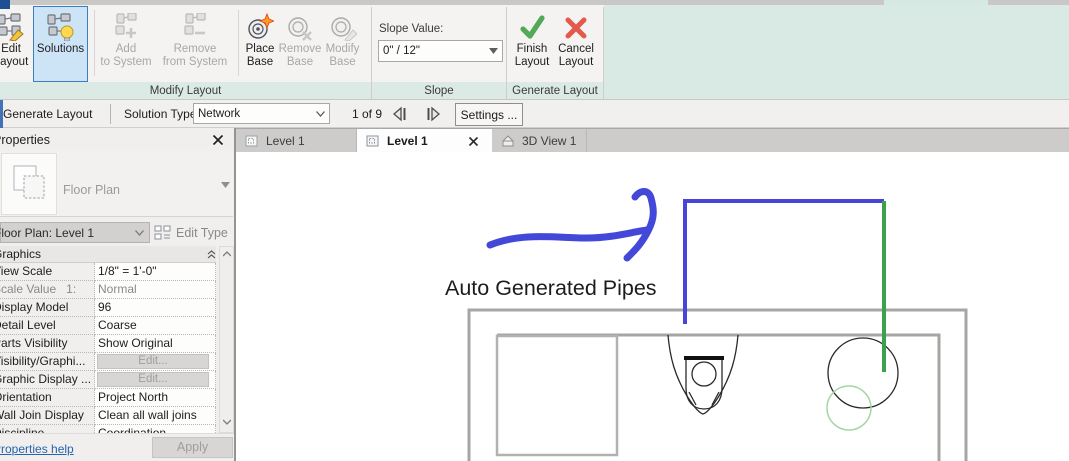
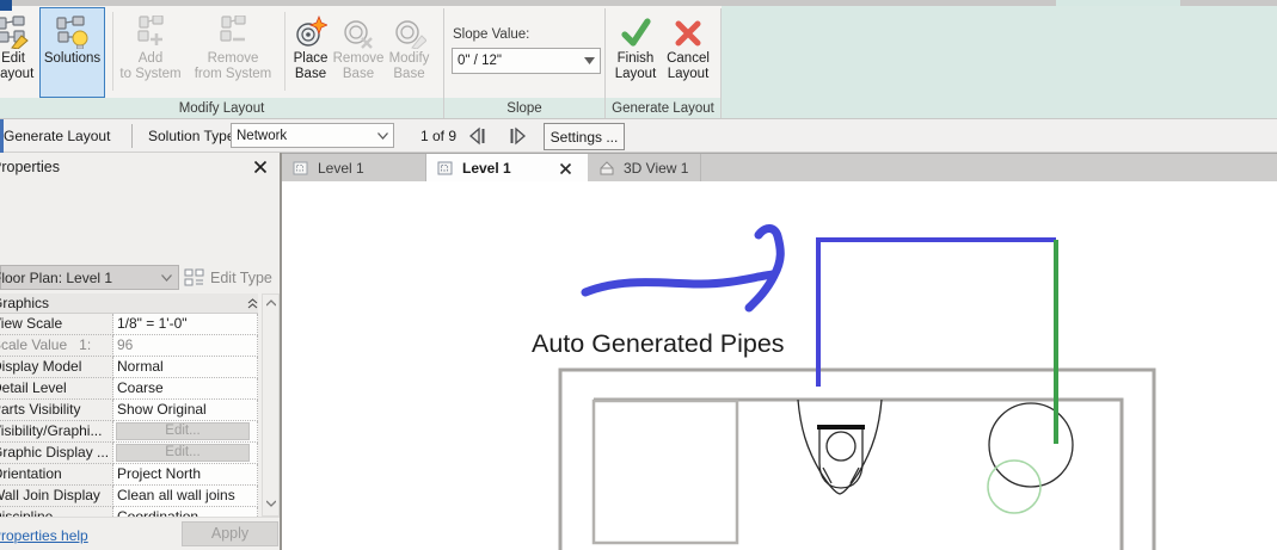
  Edit
  ayout
  Solutions
  Add
  to System
  Remove
  from System
  Place
  Base
  Remove
  Base
  Modify
  Base
  Slope Value:
  0" / 12"
  Finish
  Layout
  Cancel
  Layout
  Modify Layout
  Slope
  Generate Layout
  Generate Layout
  Solution Typ
  Network
  1 of 9
  Settings ...
  Level 1
  Level 1
  3D View 1
  roperties
- Floor Plan
  loor Plan: Level 1
  Edit Type
  raphics
  iew Scale
  1/8" = 1'-0"
  cale Value 1:
- Normal
+ 96
  isplay Model
- 96
+ Normal
  etail Level
  Coarse
  arts Visibility
  Show Original
  isibility/Graphi...
  Edit...
  raphic Display ...
  Edit...
  rientation
  Project North
  all Join Display
  Clean all wall joins
  roperties help
  Apply
  Auto Generated Pipes
